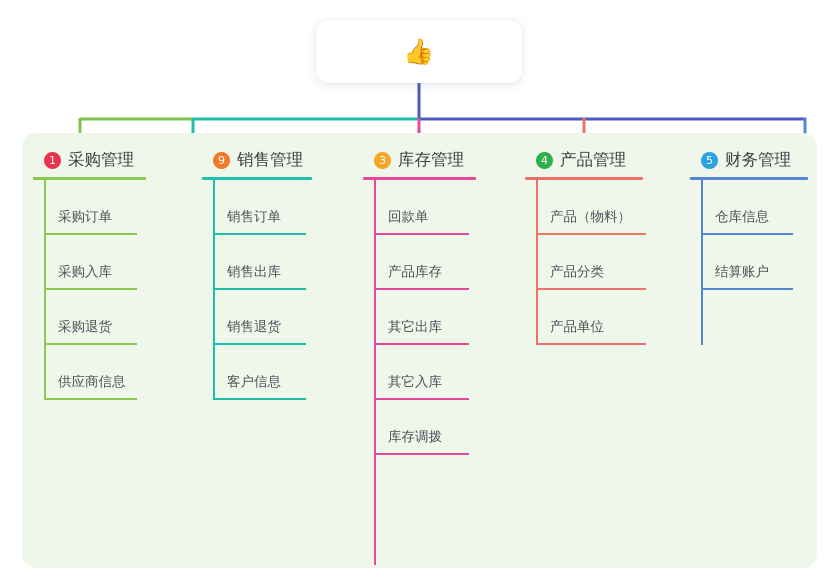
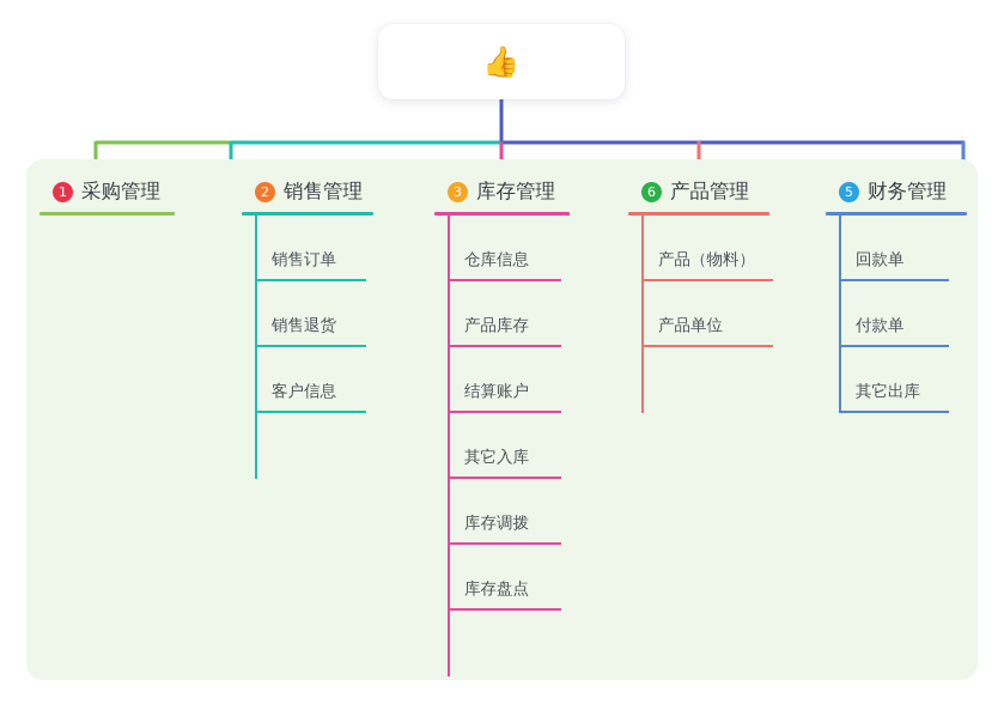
  👍
  1
  采购管理
- 采购订单
- 采购入库
- 采购退货
- 供应商信息
- 9
+ 2
  销售管理
  销售订单
- 销售出库
  销售退货
  客户信息
  3
  库存管理
- 回款单
+ 仓库信息
  产品库存
- 其它出库
+ 结算账户
  其它入库
  库存调拨
+ 库存盘点
- 4
+ 6
  产品管理
  产品（物料）
- 产品分类
  产品单位
  5
  财务管理
- 仓库信息
+ 回款单
+ 付款单
- 结算账户
+ 其它出库
